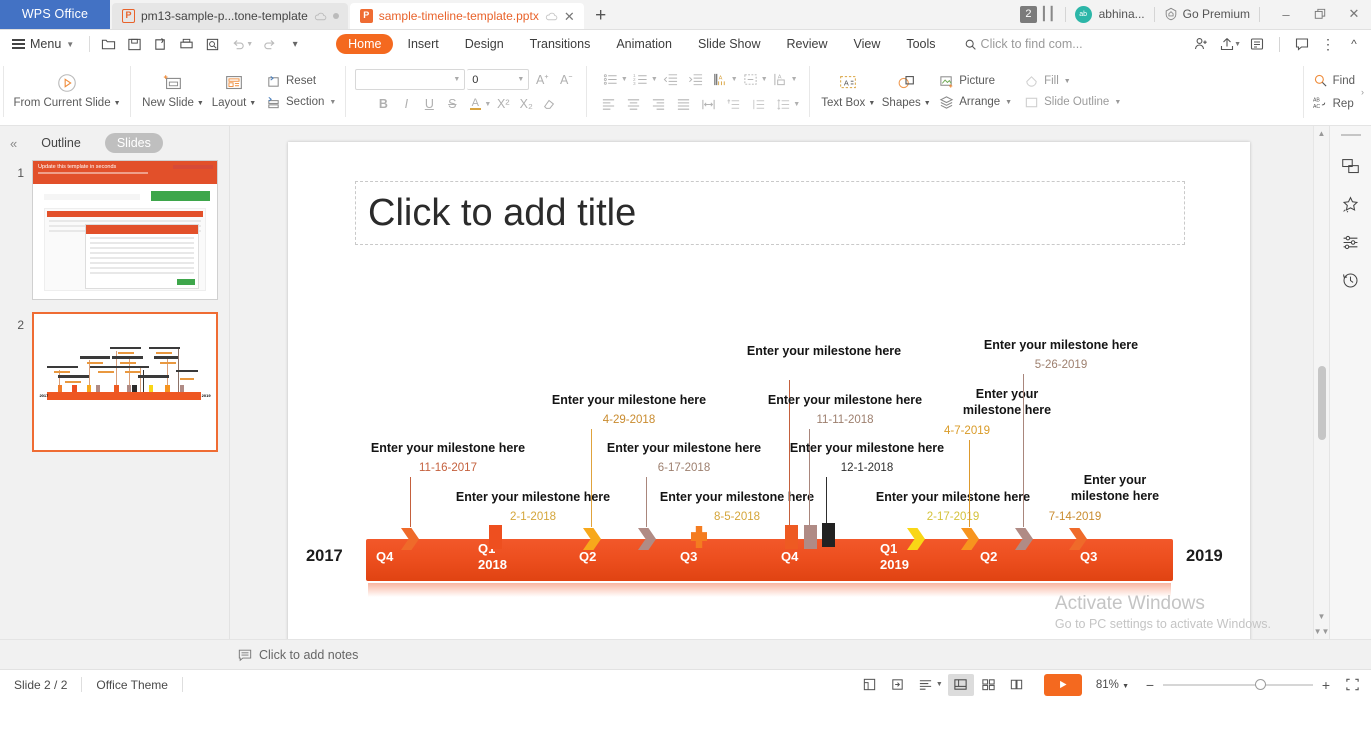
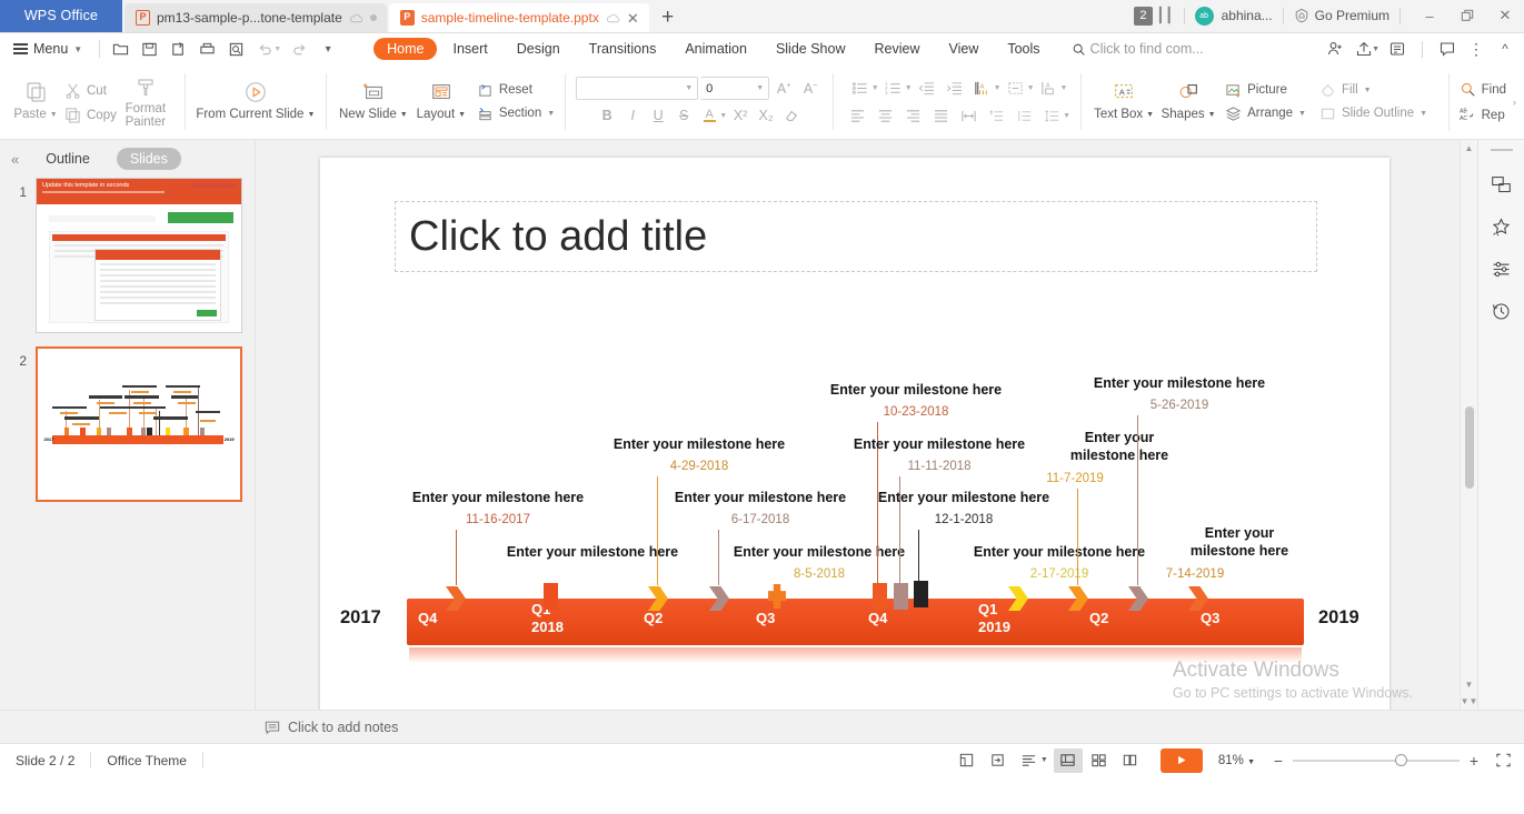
  WPS Office
  P
  pm13-sample-p...tone-template
  P
  sample-timeline-template.pptx
  ✕
  +
  2
  ┃┃
  abhina...
  Go Premium
  –
  ✕
  Menu
  ▼
  ▾
  Home
  Insert
  Design
  Transitions
  Animation
  Slide Show
  Review
  View
  Tools
  Click to find com...
  ⋮
  ^
+ Paste
+ Cut
+ Copy
+ Format
+ Painter
  From Current Slide
  New Slide
  Layout
  Reset
  Section
  0
  A⁺
  A⁻
  B
  I
  U
  S
  A
  X²
  X₂
  A
  Text Box
  Shapes
  Picture
  Arrange
  Fill
  Slide Outline
  Find
  Rep
  ›
  «
  Outline
  Slides
  1
  2
  Click to add title
  2017
  2019
  Q4
  2018
  Q2
  Q3
  Q4
  Q1
  2019
  Q2
  Q3
  Enter your milestone here
  11-16-2017
  Enter your milestone here
- 2-1-2018
  Enter your milestone here
  4-29-2018
  Enter your milestone here
  6-17-2018
  Enter your milestone here
  8-5-2018
  Enter your milestone here
+ 10-23-2018
  Enter your milestone here
  11-11-2018
  Enter your milestone here
  12-1-2018
  Enter your milestone here
  2-17-209
  Enter your milestone here
- 4-7-2019
+ 11-7-2019
  Enter your milestone here
  5-26-2019
  Enter your milestone here
  7-14-2019
  Activate Windows
  Go to PC settings to activate Windows.
  ▲
  ▼
  ▼▼
  Click to add notes
  Slide 2 / 2
  Office Theme
  81%
  −
  +
